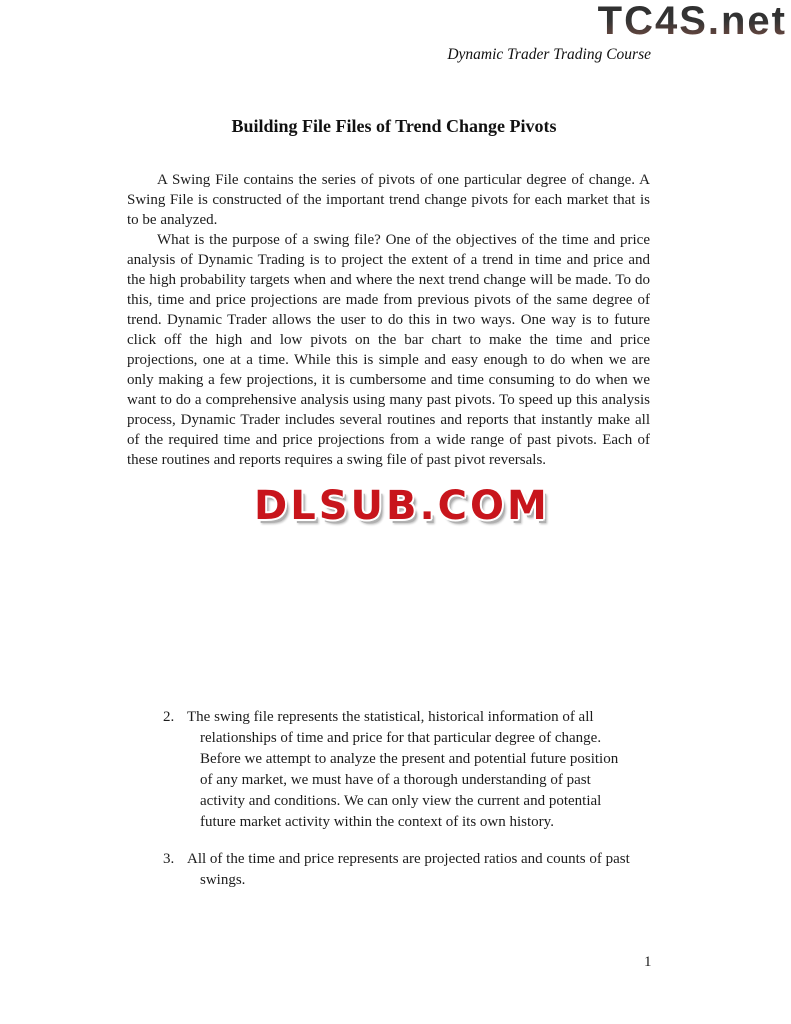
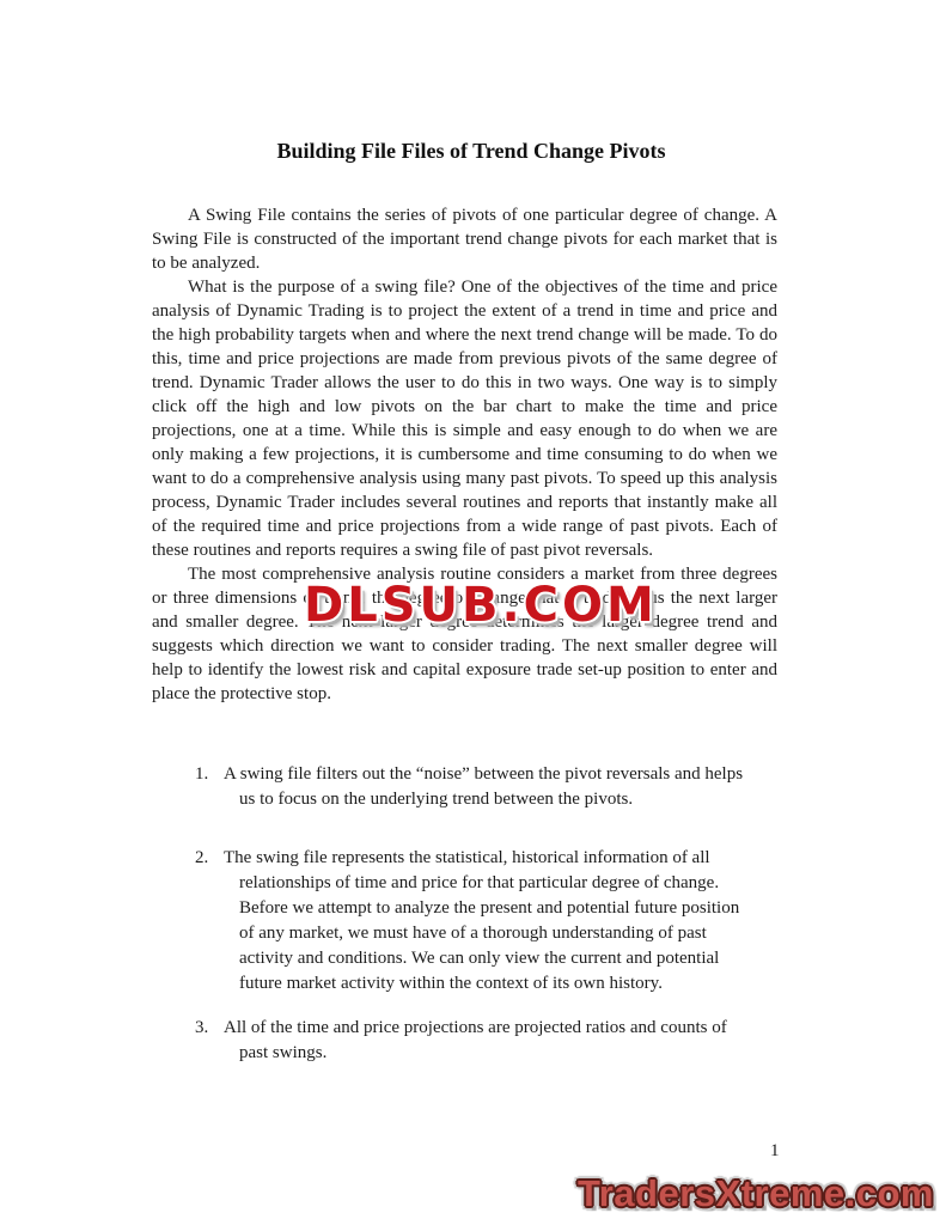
- TC4S.net
- Dynamic Trader Trading Course
  Building File Files of Trend Change Pivots
  A Swing File contains the series of pivots of one particular degree of change. A Swing File is constructed of the important trend change pivots for each market that is to be analyzed.
- What is the purpose of a swing file? One of the objectives of the time and price analysis of Dynamic Trading is to project the extent of a trend in time and price and the high probability targets when and where the next trend change will be made. To do this, time and price projections are made from previous pivots of the same degree of trend. Dynamic Trader allows the user to do this in two ways. One way is to future click off the high and low pivots on the bar chart to make the time and price projections, one at a time. While this is simple and easy enough to do when we are only making a few projections, it is cumbersome and time consuming to do when we want to do a comprehensive analysis using many past pivots. To speed up this analysis process, Dynamic Trader includes several routines and reports that instantly make all of the required time and price projections from a wide range of past pivots. Each of these routines and reports requires a swing file of past pivot reversals.
+ What is the purpose of a swing file? One of the objectives of the time and price analysis of Dynamic Trading is to project the extent of a trend in time and price and the high probability targets when and where the next trend change will be made. To do this, time and price projections are made from previous pivots of the same degree of trend. Dynamic Trader allows the user to do this in two ways. One way is to simply click off the high and low pivots on the bar chart to make the time and price projections, one at a time. While this is simple and easy enough to do when we are only making a few projections, it is cumbersome and time consuming to do when we want to do a comprehensive analysis using many past pivots. To speed up this analysis process, Dynamic Trader includes several routines and reports that instantly make all of the required time and price projections from a wide range of past pivots. Each of these routines and reports requires a swing file of past pivot reversals.
+ The most comprehensive analysis routine considers a market from three degrees or three dimensions of trend, the degree of change that is traded plus the next larger and smaller degree. The next larger degree determines the larger degree trend and suggests which direction we want to consider trading. The next smaller degree will help to identify the lowest risk and capital exposure trade set-up position to enter and place the protective stop.
  DLSUB.COM
+ 1.
+ A swing file filters out the “noise” between the pivot reversals and helps us to focus on the underlying trend between the pivots.
  2.
  The swing file represents the statistical, historical information of all relationships of time and price for that particular degree of change. Before we attempt to analyze the present and potential future position of any market, we must have of a thorough understanding of past activity and conditions. We can only view the current and potential future market activity within the context of its own history.
  3.
- All of the time and price represents are projected ratios and counts of past swings.
+ All of the time and price projections are projected ratios and counts of past swings.
  1
+ TradersXtreme.com
